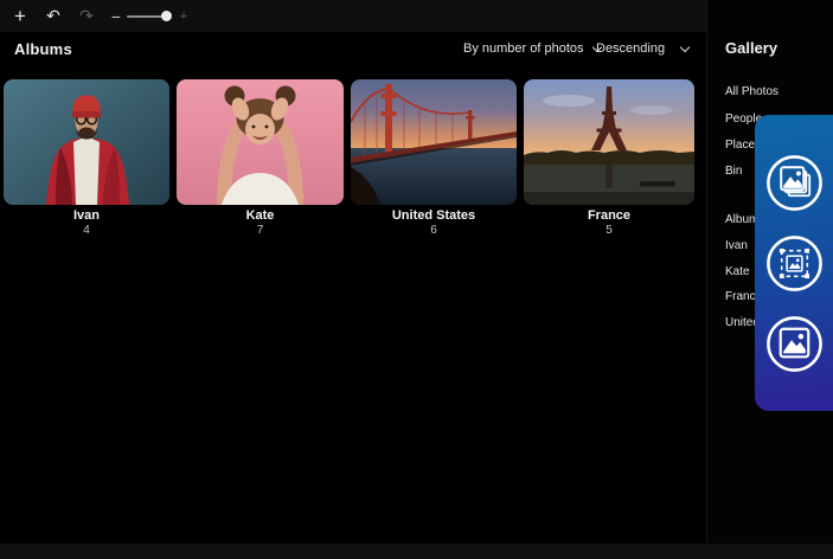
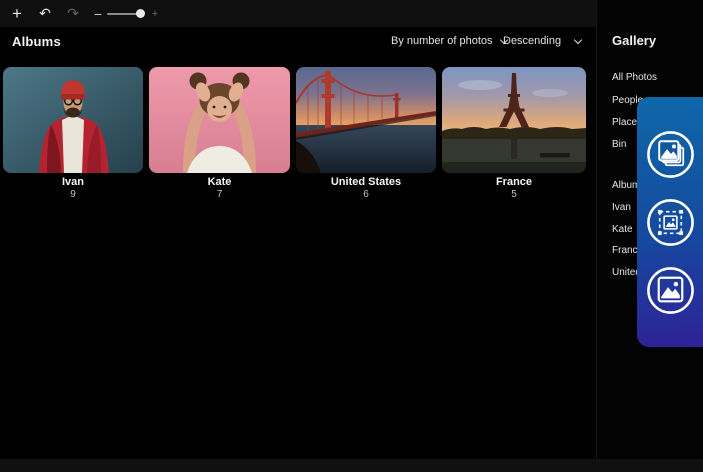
  +
  ↶
  ↷
  −
  +
  Albums
  By number of photos
  Descending
  Ivan
- 4
+ 9
  Kate
  7
  United States
  6
  France
  5
  Gallery
  All Photos
  Peopl
  Place
  Bin
  Ivan
  Kate
  Franc
